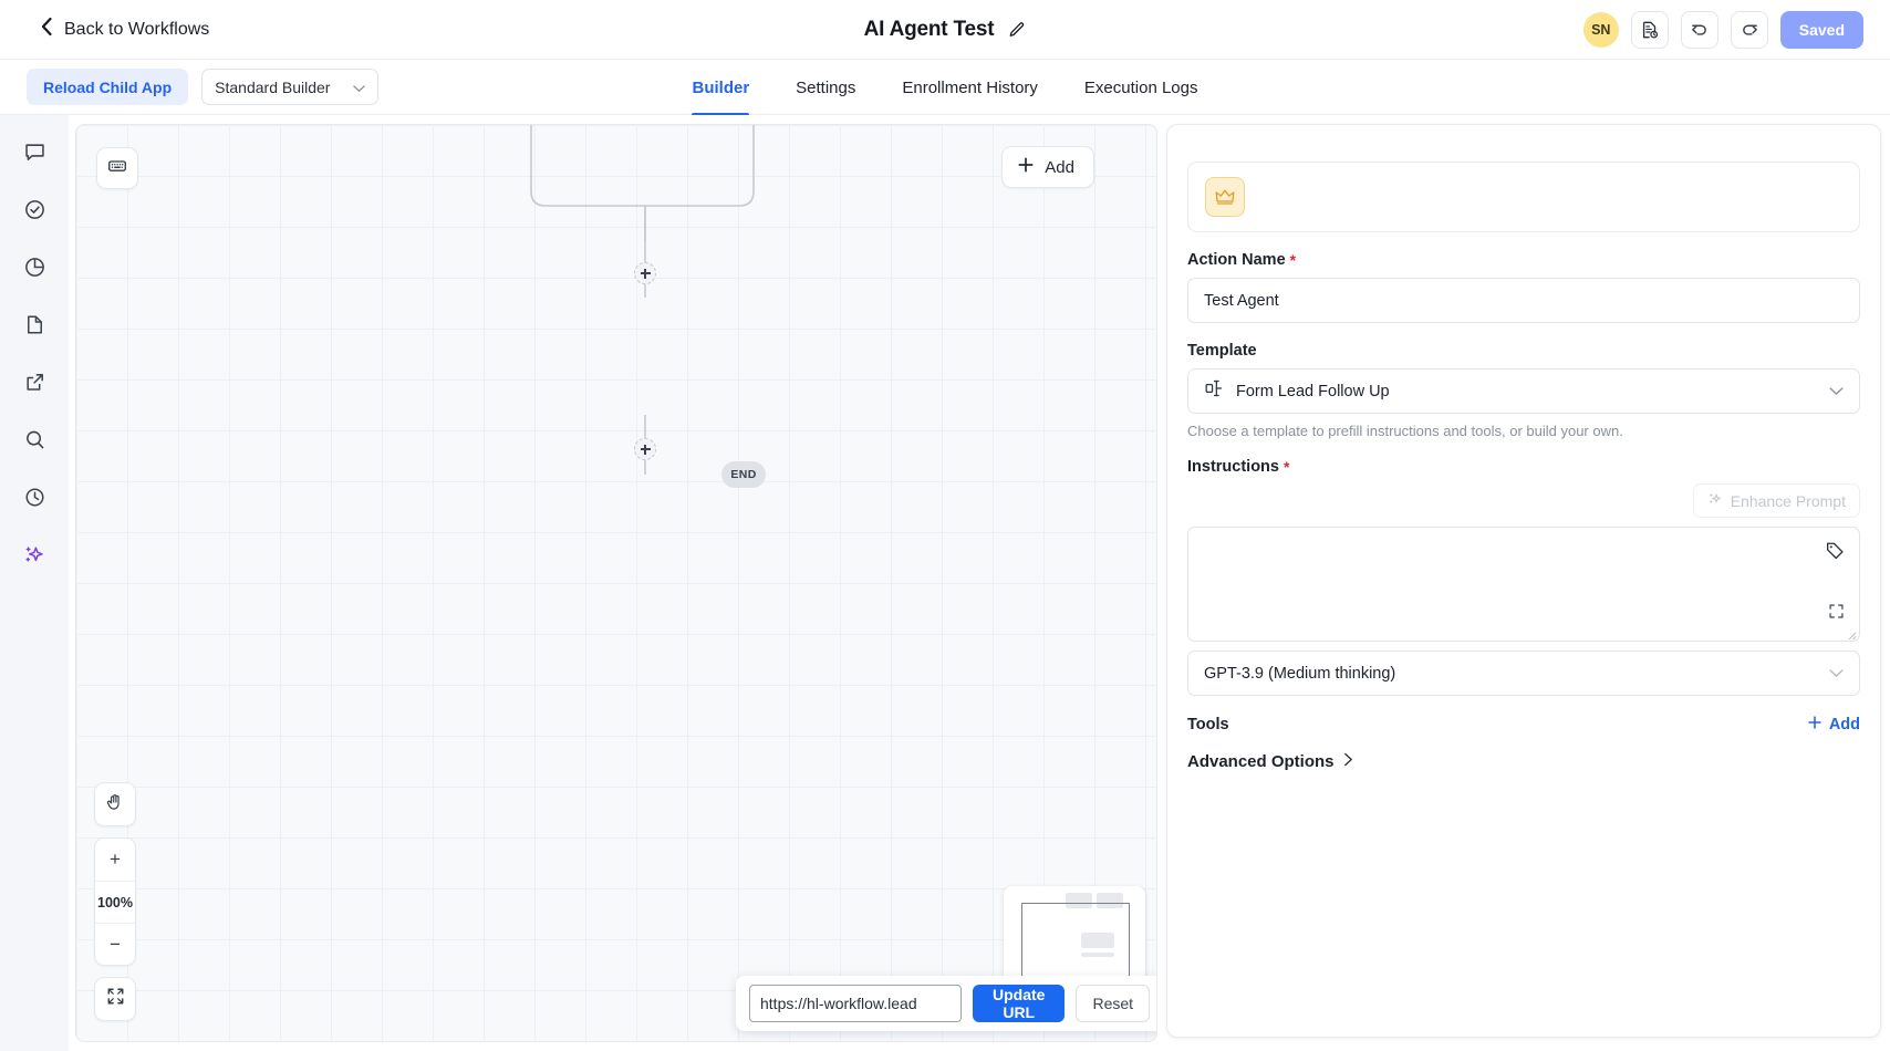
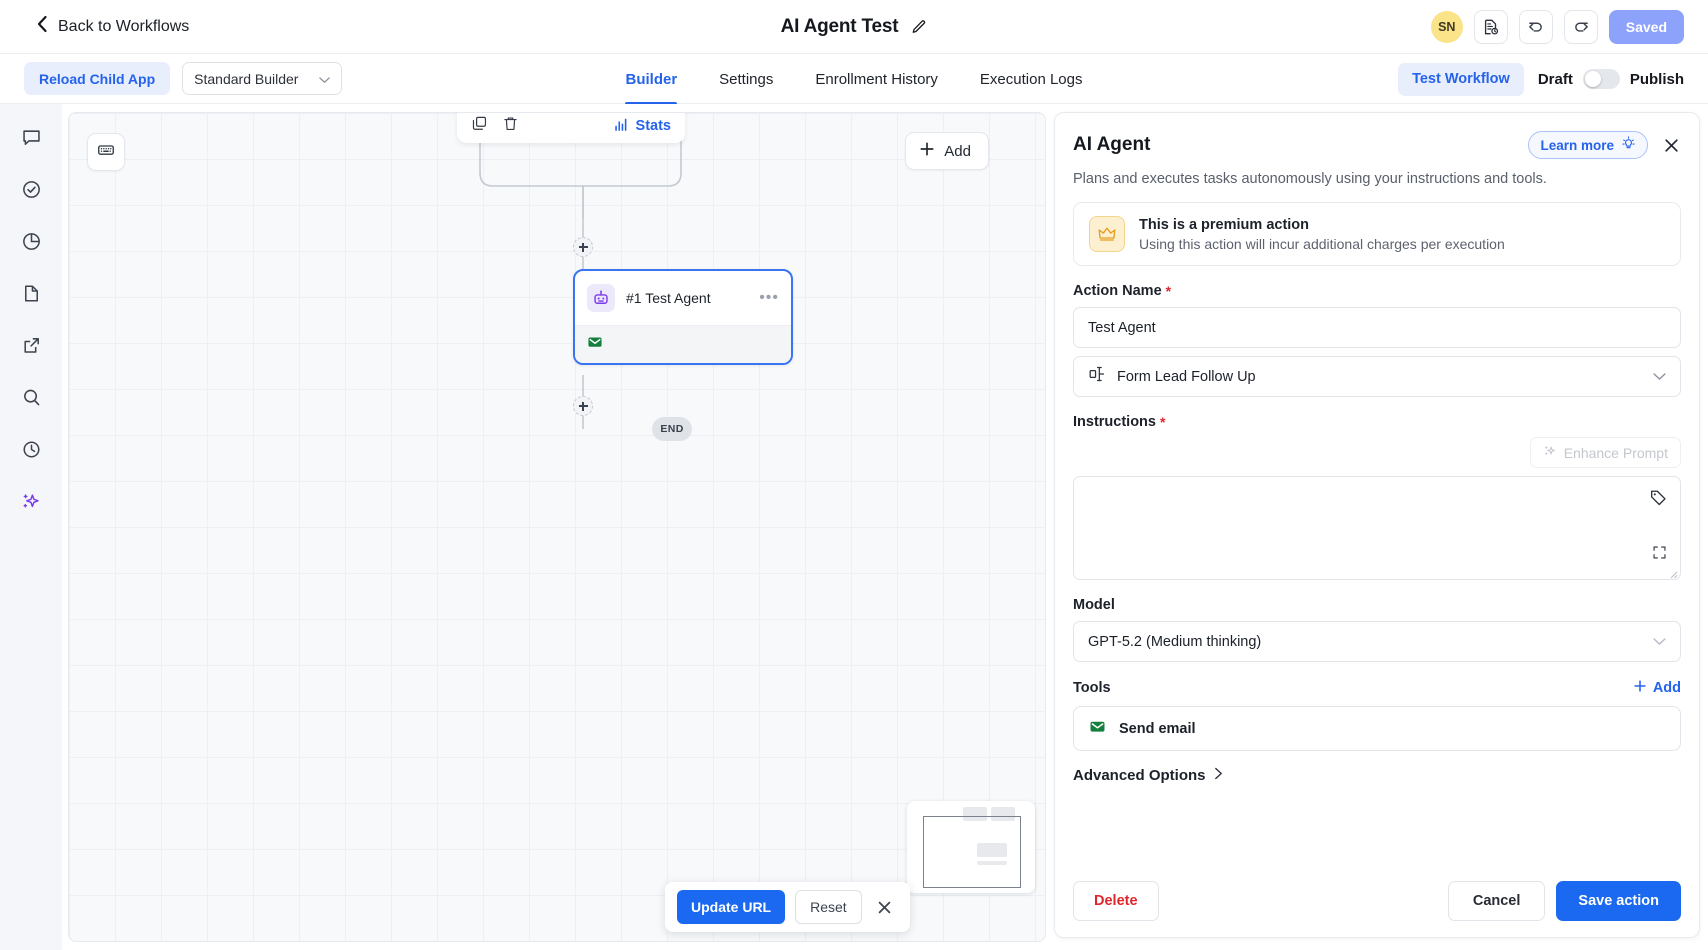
  Back to Workflows
  AI Agent Test
  SN
  Saved
  Reload Child App
  Standard Builder
  Builder
  Settings
  Enrollment History
  Execution Logs
+ Test Workflow
+ Draft
+ Publish
  Add
+ Stats
+ #1 Test Agent
+ •••
  END
- +
- 100%
- −
- https://hl-workflow.lead
  Update URL
  Reset
+ AI Agent
+ Learn more
+ Plans and executes tasks autonomously using your instructions and tools.
+ This is a premium action
+ Using this action will incur additional charges per execution
  Action Name
  *
  Test Agent
- Template
  Form Lead Follow Up
- Choose a template to prefill instructions and tools, or build your own.
  Instructions
  *
  Enhance Prompt
+ Model
- GPT-3.9 (Medium thinking)
+ GPT-5.2 (Medium thinking)
  Tools
  Add
+ Send email
  Advanced Options
+ Delete
+ Cancel
+ Save action
